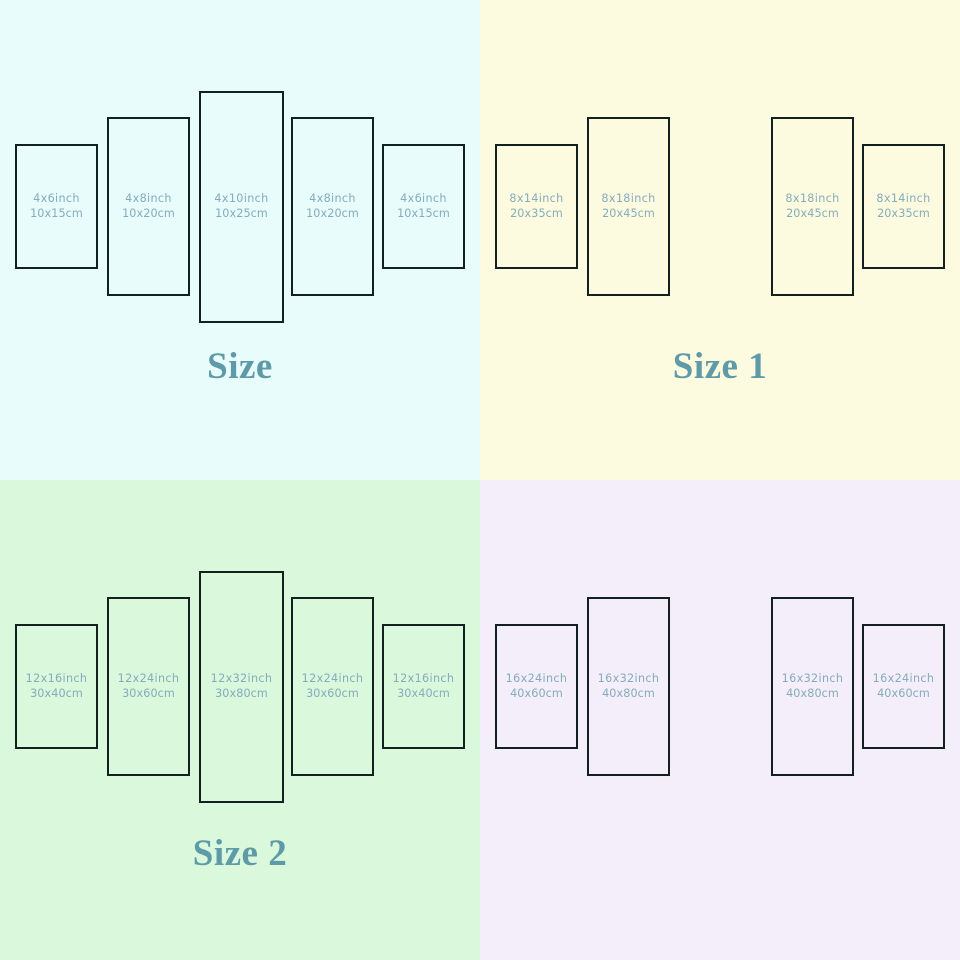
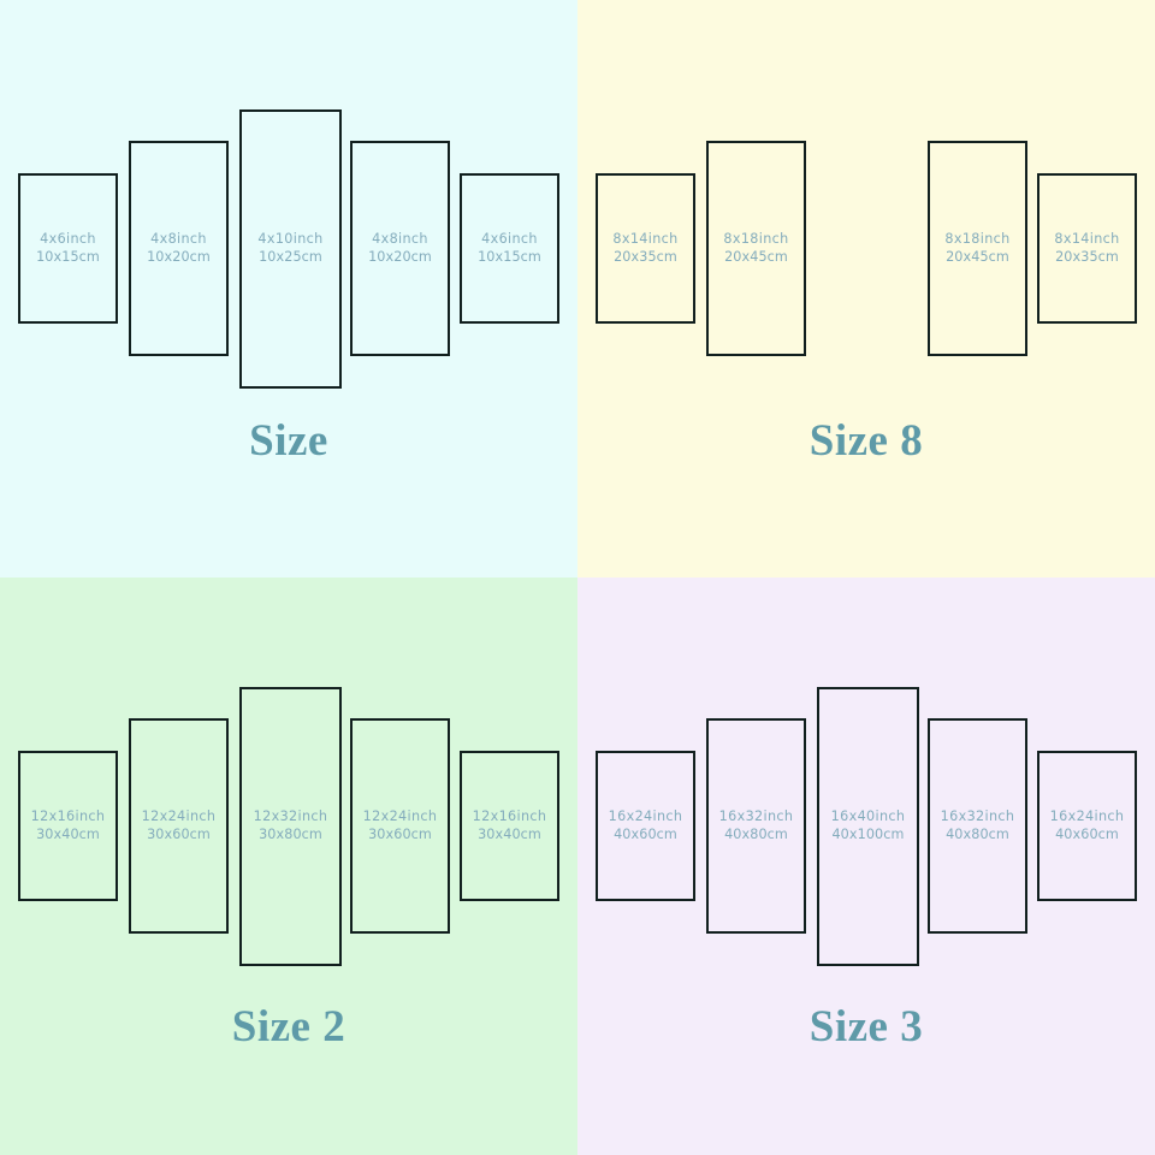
  4x6inch
  10x15cm
  4x8inch
  10x20cm
  4x10inch
  10x25cm
  4x8inch
  10x20cm
  4x6inch
  10x15cm
  Size
  8x14inch
  20x35cm
  8x18inch
  20x45cm
  8x18inch
  20x45cm
  8x14inch
  20x35cm
- Size 1
+ Size 8
  12x16inch
  30x40cm
  12x24inch
  30x60cm
  12x32inch
  30x80cm
  12x24inch
  30x60cm
  12x16inch
  30x40cm
  Size 2
  16x24inch
  40x60cm
  16x32inch
  40x80cm
+ 16x40inch
+ 40x100cm
  16x32inch
  40x80cm
  16x24inch
  40x60cm
+ Size 3
